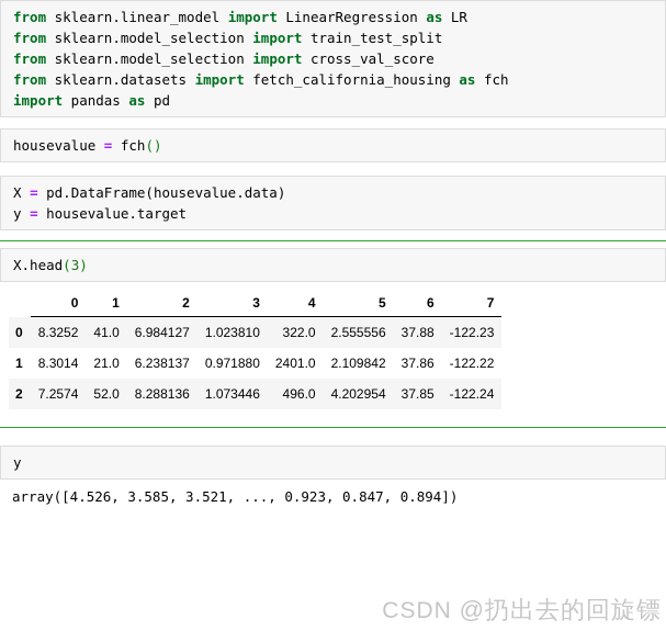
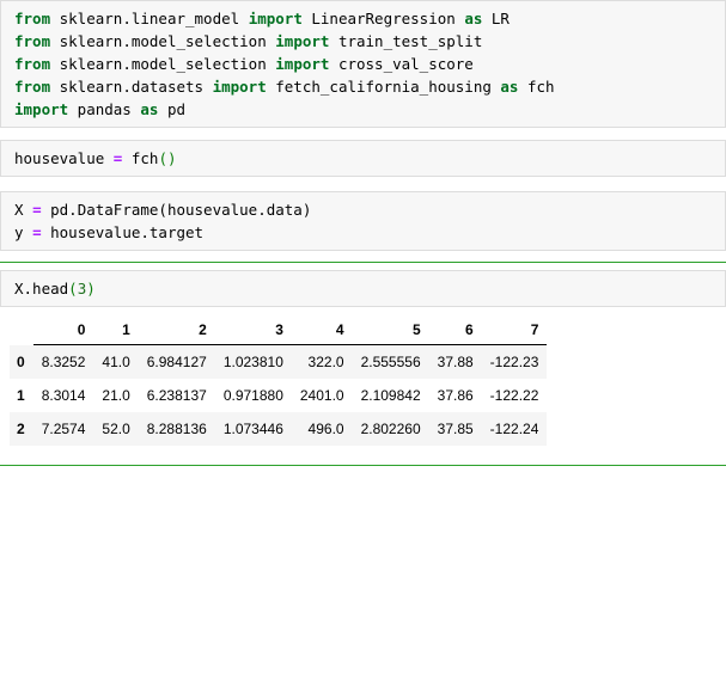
  from sklearn.linear_model import LinearRegression as LR from sklearn.model_selection import train_test_split from sklearn.model_selection import cross_val_score from sklearn.datasets import fetch_california_housing as fch import pandas as pd
  housevalue = fch()
  X = pd.DataFrame(housevalue.data) y = housevalue.target
  X.head(3)
  	0	1	2	3	4	5	6	7
  0	8.3252	41.0	6.984127	1.023810	322.0	2.555556	37.88	-122.23
  1	8.3014	21.0	6.238137	0.971880	2401.0	2.109842	37.86	-122.22
- 2	7.2574	52.0	8.288136	1.073446	496.0	4.202954	37.85	-122.24
+ 2	7.2574	52.0	8.288136	1.073446	496.0	2.802260	37.85	-122.24
- y
- array([4.526, 3.585, 3.521, ..., 0.923, 0.847, 0.894])
- CSDN @扔出去的回旋镖
